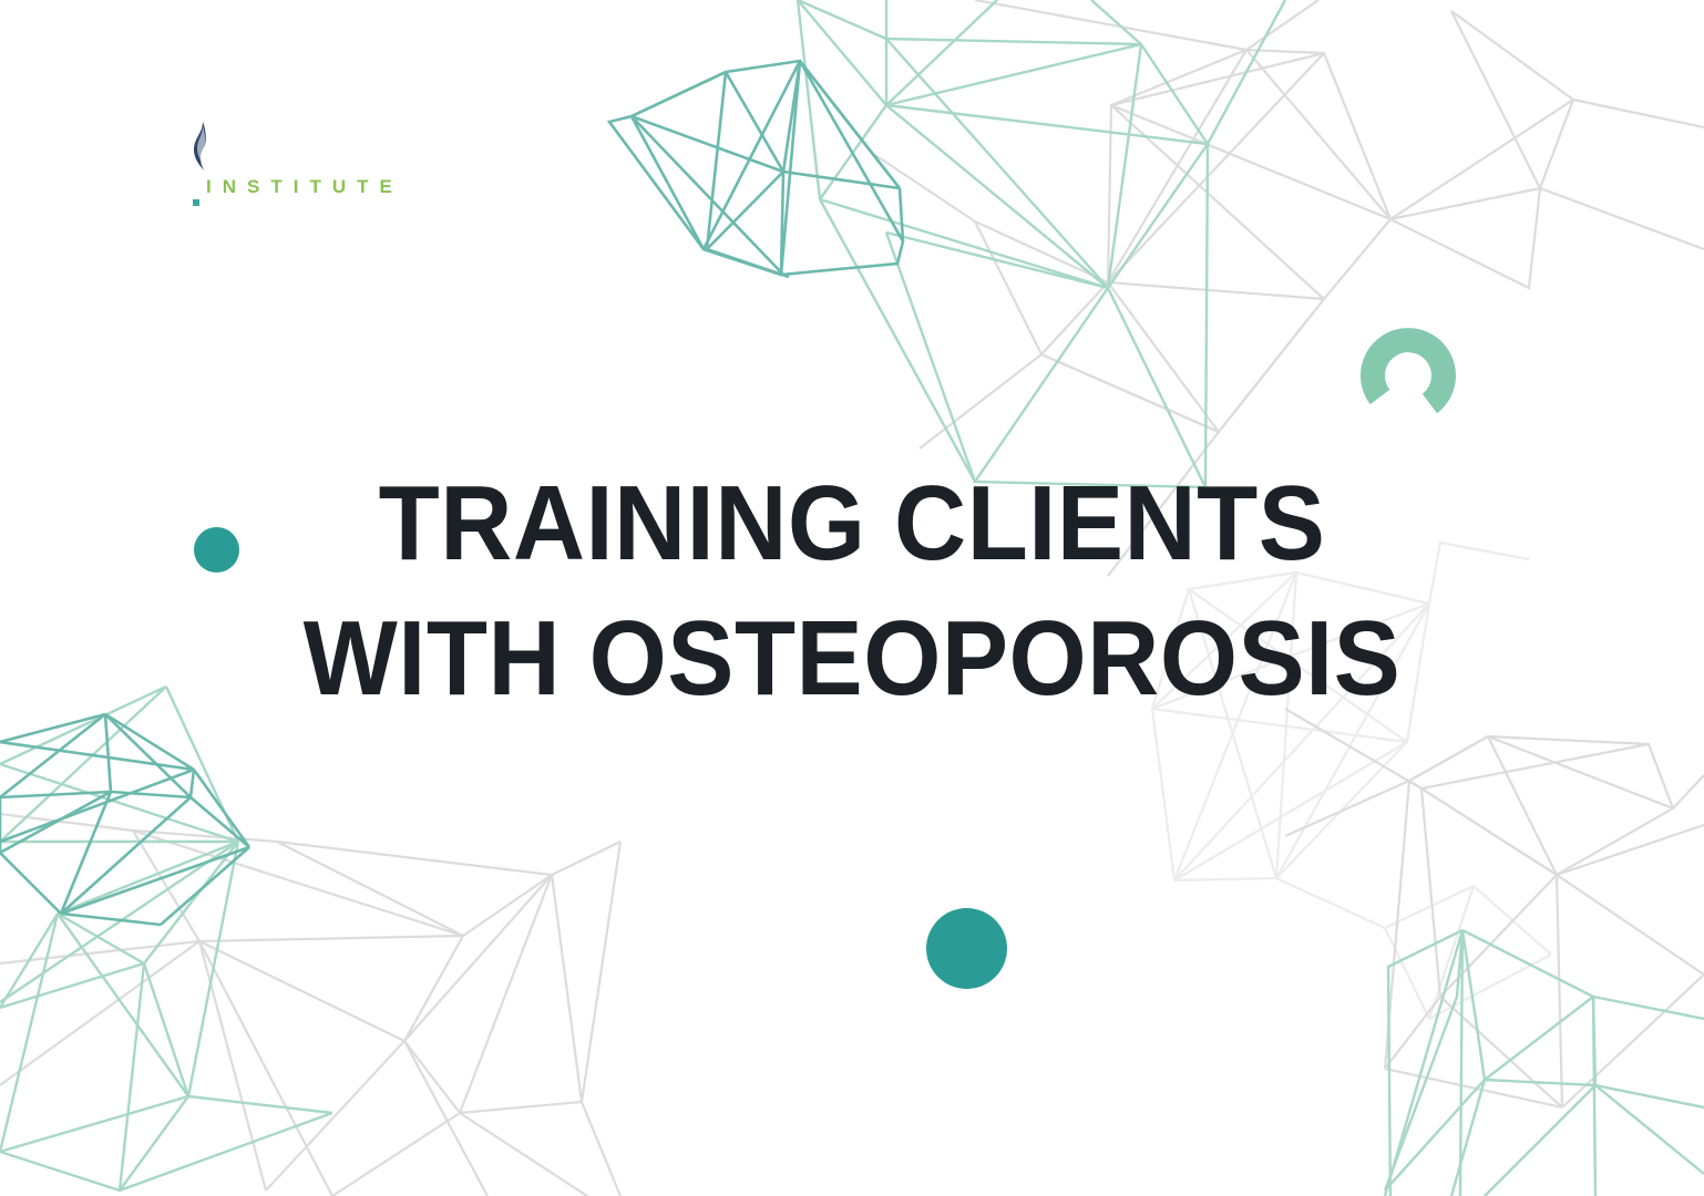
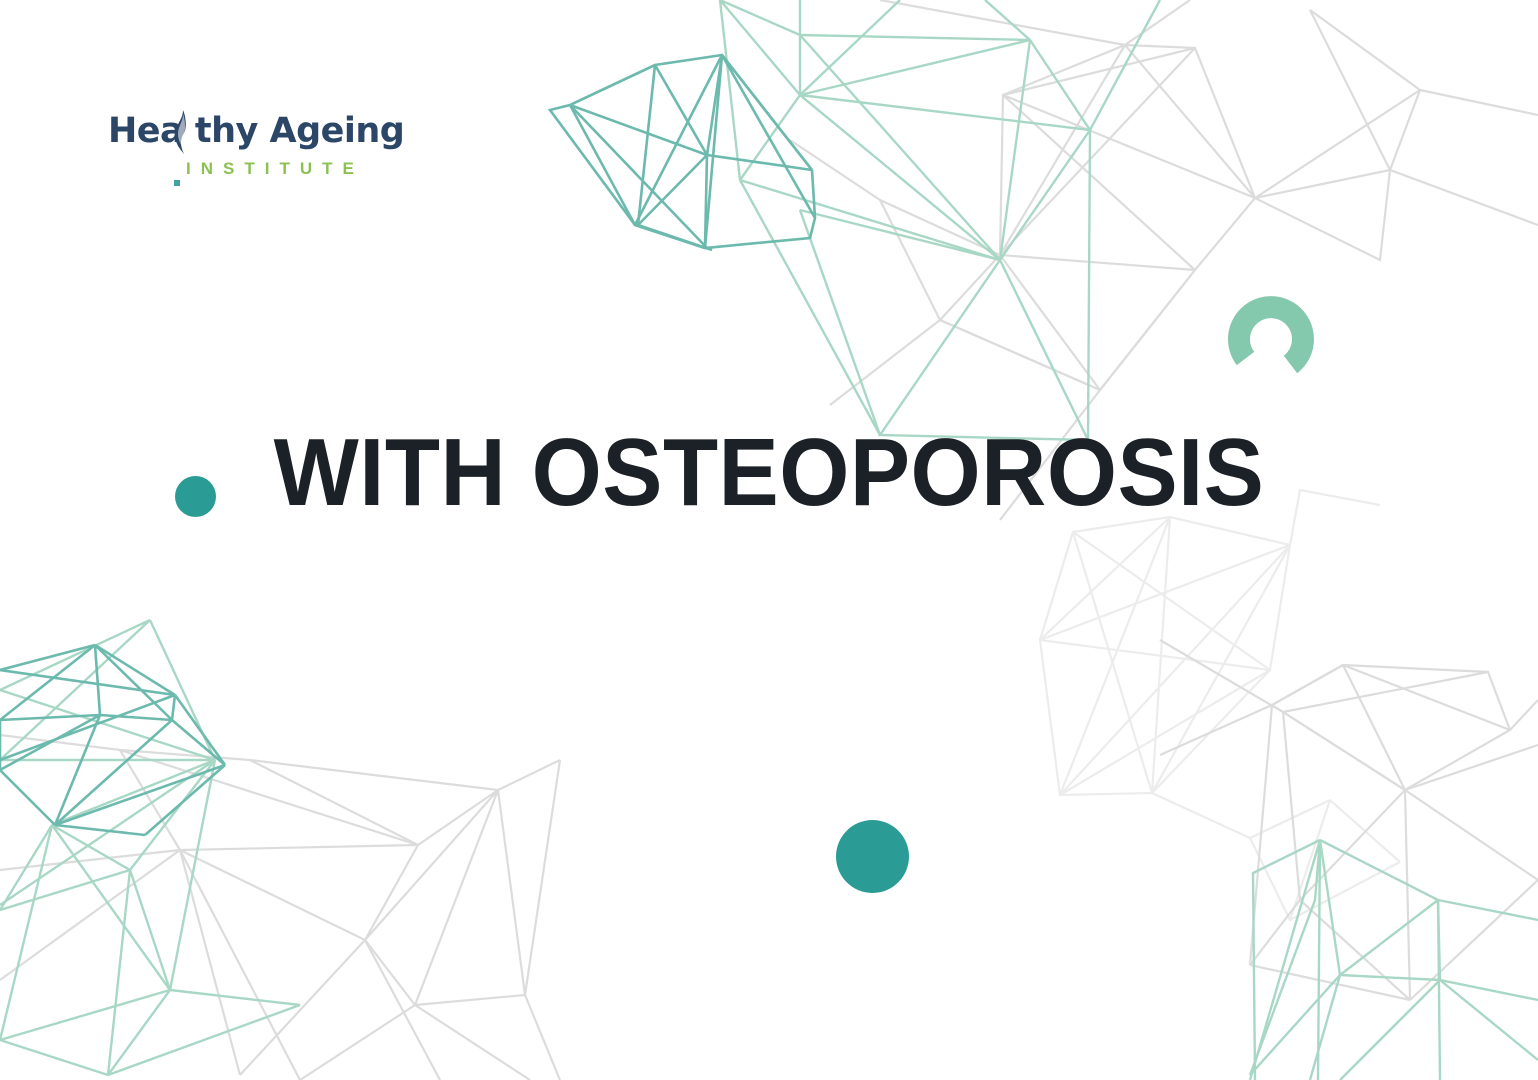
+ Hea thy Ageing
  INSTITUTE
- TRAINING CLIENTS
  WITH OSTEOPOROSIS
